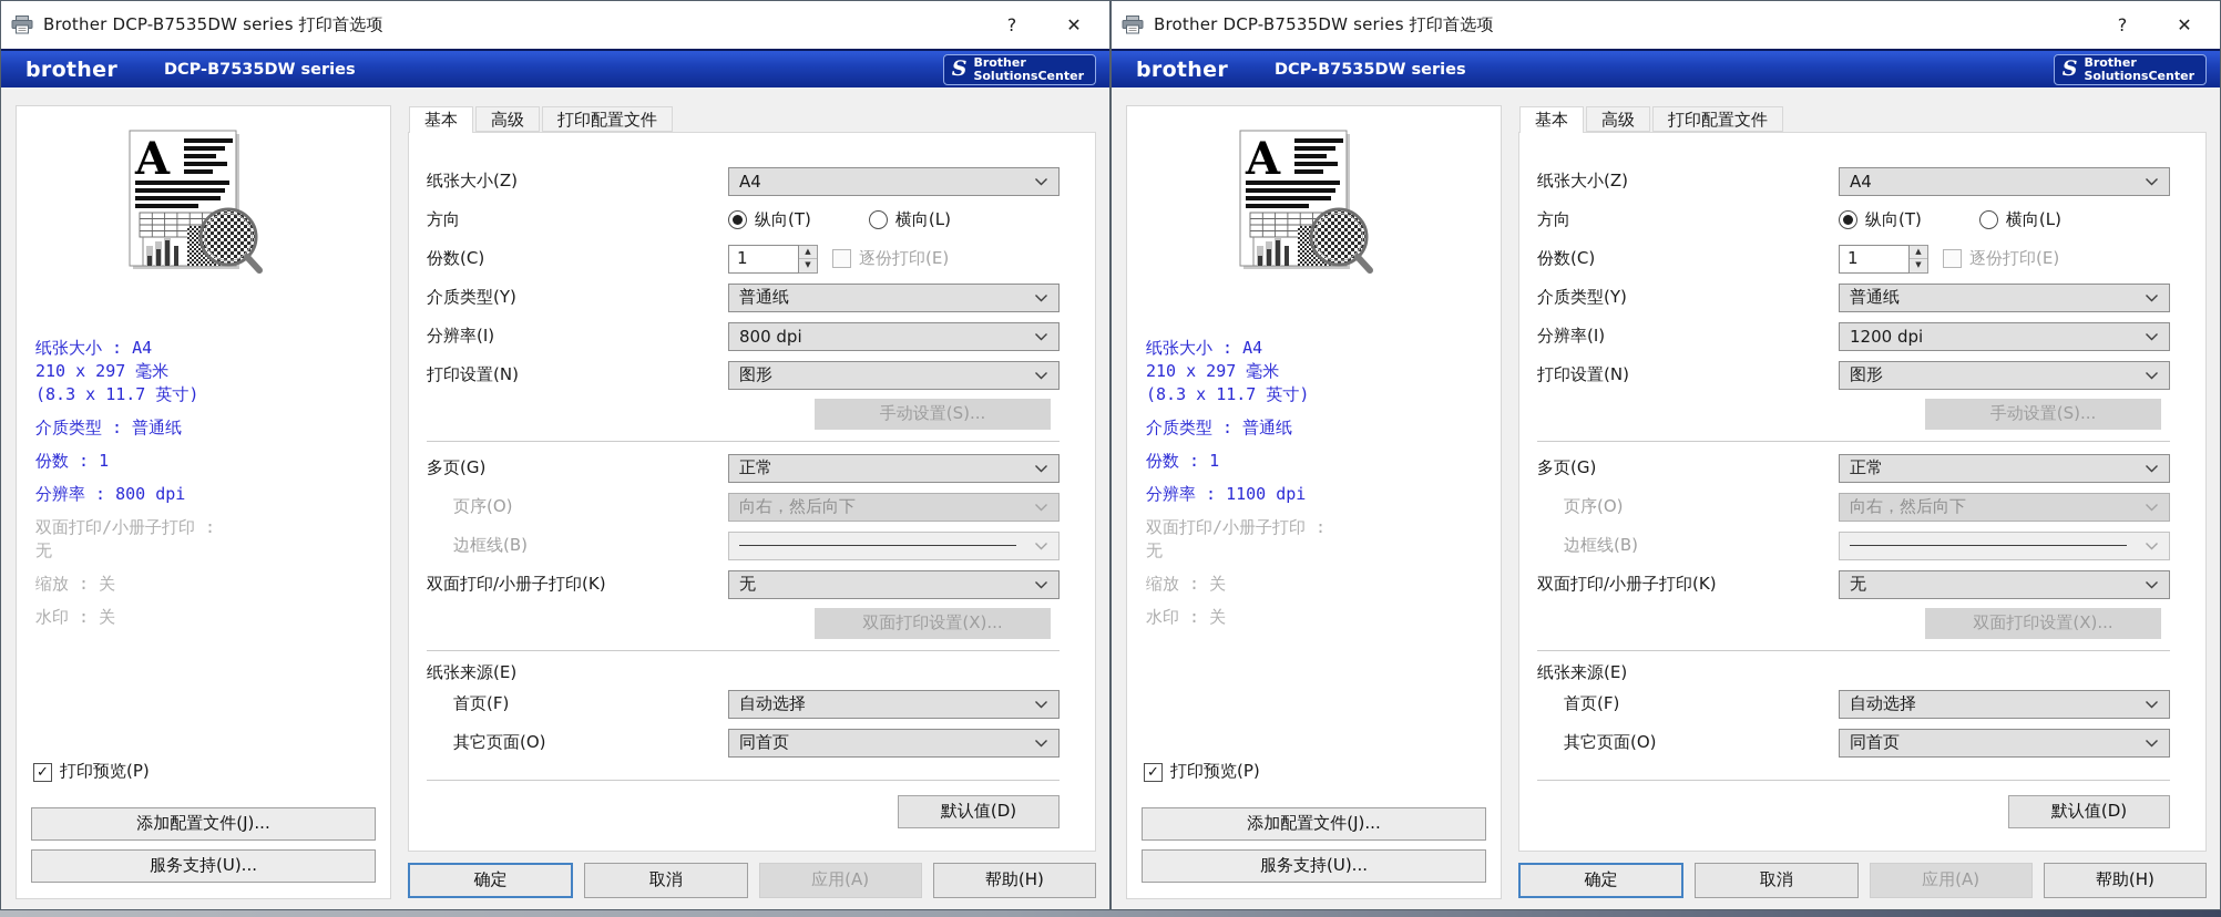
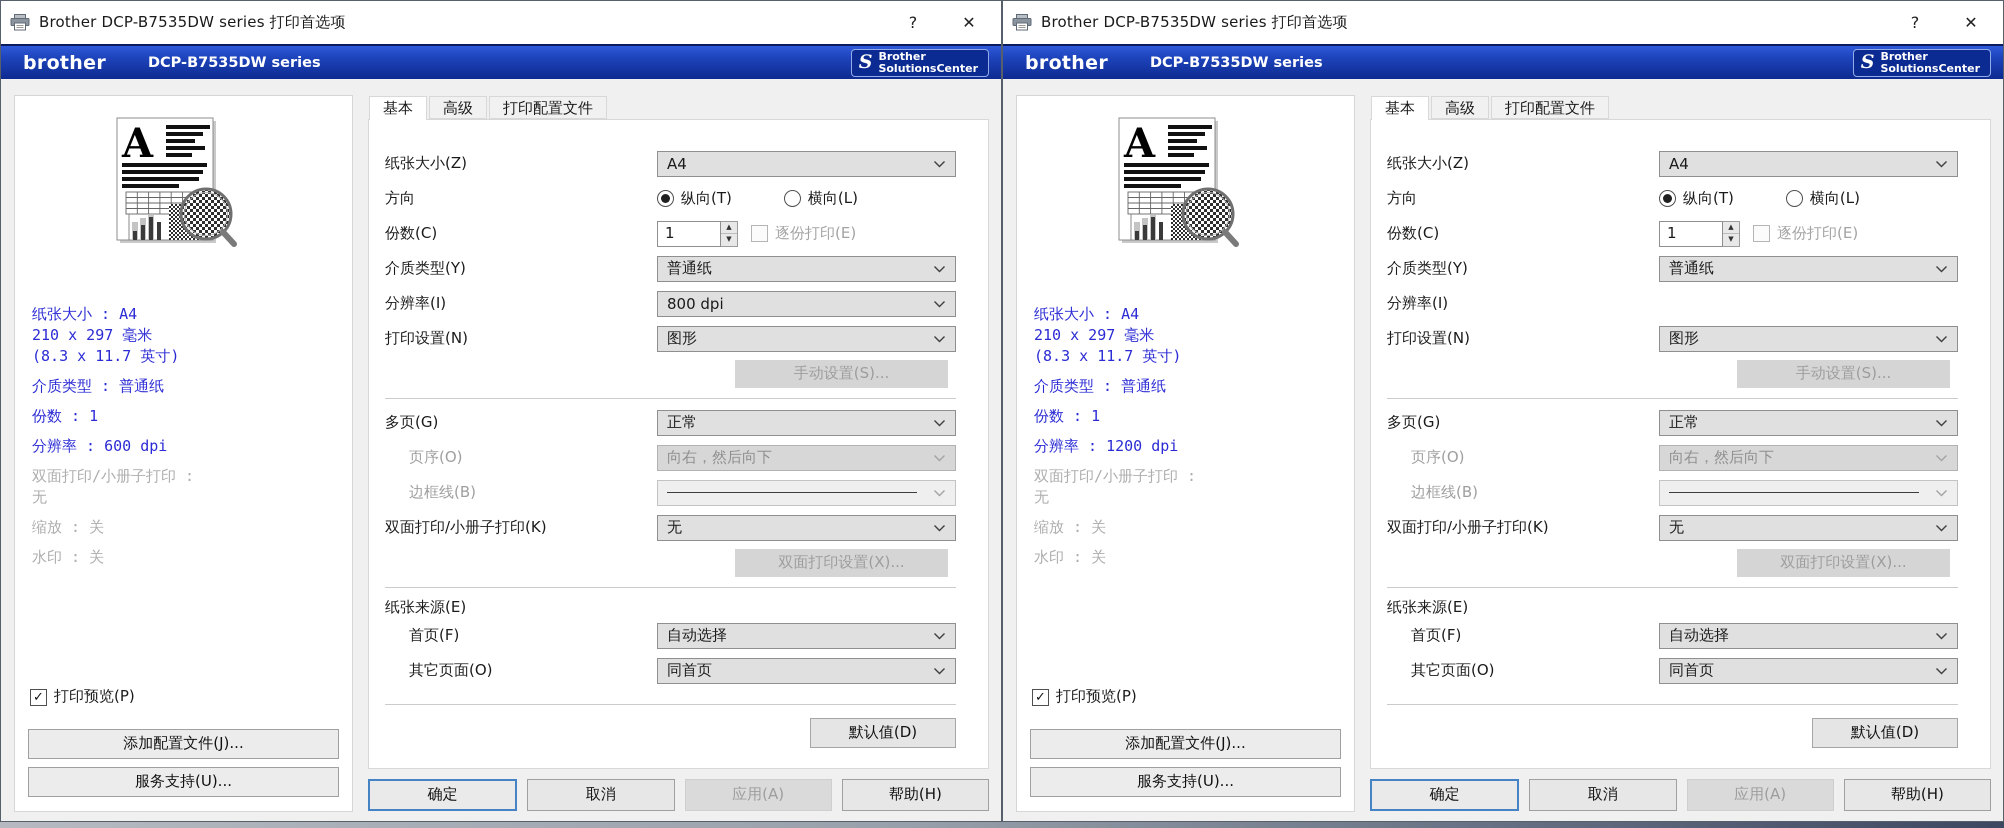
  Brother DCP-B7535DW series 打印首选项
  ?
  ✕
  brother
  DCP-B7535DW series
  S
  Brother
  SolutionsCenter
  A
  纸张大小 : A4
  210 x 297 毫米
  (8.3 x 11.7 英寸)
  介质类型 : 普通纸
  份数 : 1
- 分辨率 : 800 dpi
+ 分辨率 : 600 dpi
  双面打印/小册子打印 :
  无
  缩放 : 关
  水印 : 关
  ✓
  打印预览(P)
  添加配置文件(J)...
  服务支持(U)...
  基本
  高级
  打印配置文件
  纸张大小(Z)
  A4
  方向
  纵向(T)
  横向(L)
  份数(C)
  1
  ▲
  ▼
  逐份打印(E)
  介质类型(Y)
  普通纸
  分辨率(I)
  800 dpi
  打印设置(N)
  图形
  手动设置(S)...
  多页(G)
  正常
  页序(O)
  向右，然后向下
  边框线(B)
  双面打印/小册子打印(K)
  无
  双面打印设置(X)...
  纸张来源(E)
  首页(F)
  自动选择
  其它页面(O)
  同首页
  默认值(D)
  确定
  取消
  应用(A)
  帮助(H)
  Brother DCP-B7535DW series 打印首选项
  ?
  ✕
  brother
  DCP-B7535DW series
  S
  Brother
  SolutionsCenter
  A
  纸张大小 : A4
  210 x 297 毫米
  (8.3 x 11.7 英寸)
  介质类型 : 普通纸
  份数 : 1
- 分辨率 : 1100 dpi
+ 分辨率 : 1200 dpi
  双面打印/小册子打印 :
  无
  缩放 : 关
  水印 : 关
  ✓
  打印预览(P)
  添加配置文件(J)...
  服务支持(U)...
  基本
  高级
  打印配置文件
  纸张大小(Z)
  A4
  方向
  纵向(T)
  横向(L)
  份数(C)
  1
  ▲
  ▼
  逐份打印(E)
  介质类型(Y)
  普通纸
  分辨率(I)
- 1200 dpi
  打印设置(N)
  图形
  手动设置(S)...
  多页(G)
  正常
  页序(O)
  向右，然后向下
  边框线(B)
  双面打印/小册子打印(K)
  无
  双面打印设置(X)...
  纸张来源(E)
  首页(F)
  自动选择
  其它页面(O)
  同首页
  默认值(D)
  确定
  取消
  应用(A)
  帮助(H)
